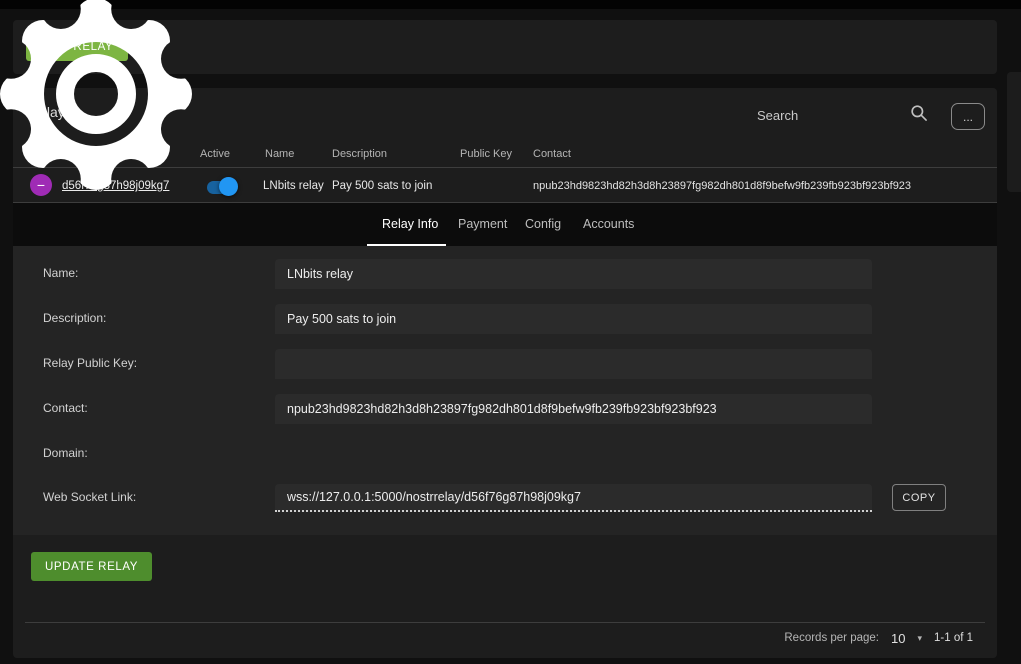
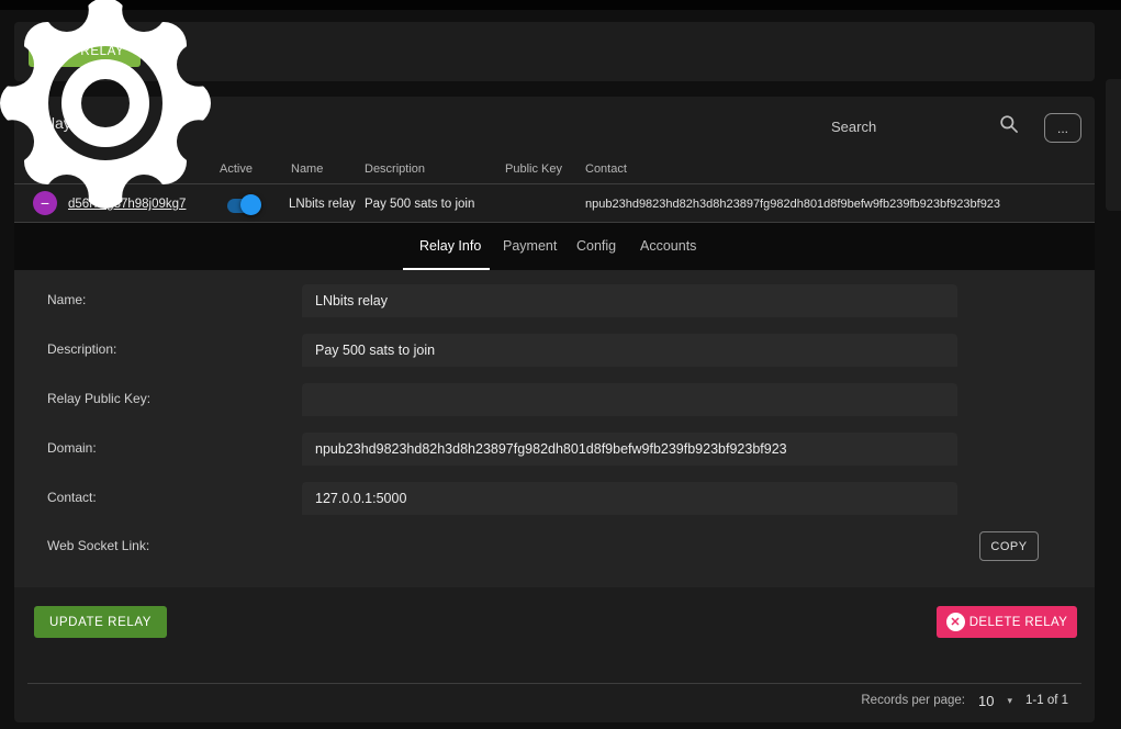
  Search
  ...
  Active
  Name
  Description
  Public Key
  Contact
  LNbits relay
  Pay 500 sats to join
  npub23hd9823hd82h3d8h23897fg982dh801d8f9befw9fb239fb923bf923bf923
  Relay Info
  Payment
  Config
  Accounts
  Name:
  LNbits relay
  Description:
  Pay 500 sats to join
  Relay Public Key:
- Contact:
+ Domain:
  npub23hd9823hd82h3d8h23897fg982dh801d8f9befw9fb239fb923bf923bf923
- Domain:
+ Contact:
+ 127.0.0.1:5000
  Web Socket Link:
- wss://127.0.0.1:5000/nostrrelay/d56f76g87h98j09kg7
  COPY
  UPDATE RELAY
+ ✕
+ DELETE RELAY
  Records per page:
  10
  ▾
  1-1 of 1
